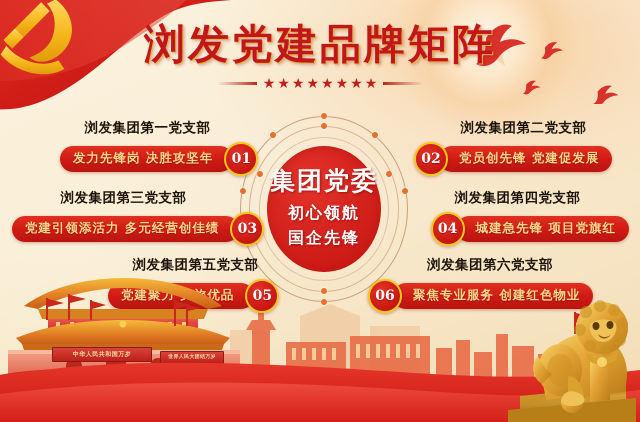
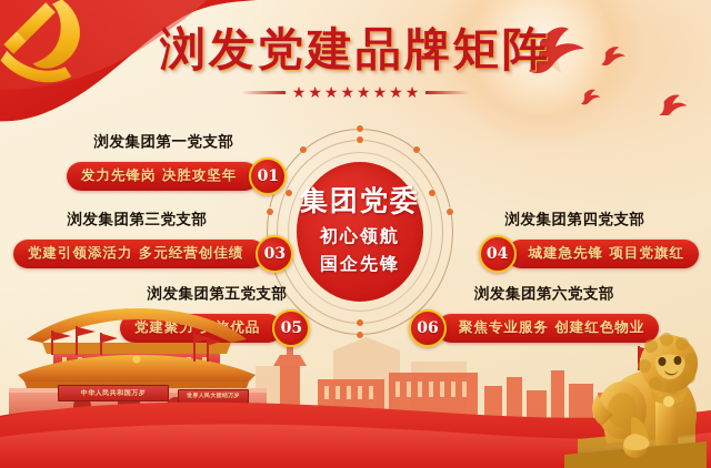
  浏发党建品牌矩阵
  ★
  ★
  ★
  ★
  ★
  ★
  ★
  ★
  集团党委
  初心领航
  国企先锋
  浏发集团第一党支部
  发力先锋岗 决胜攻坚年
  01
- 浏发集团第二党支部
- 党员创先锋 党建促发展
- 02
  浏发集团第三党支部
  党建引领添活力 多元经营创佳绩
  03
  浏发集团第四党支部
  城建急先锋 项目党旗红
  04
  浏发集团第五党支部
  党建聚力优品
  05
  浏发集团第六党支部
  聚焦专业服务 创建红色物业
  06
